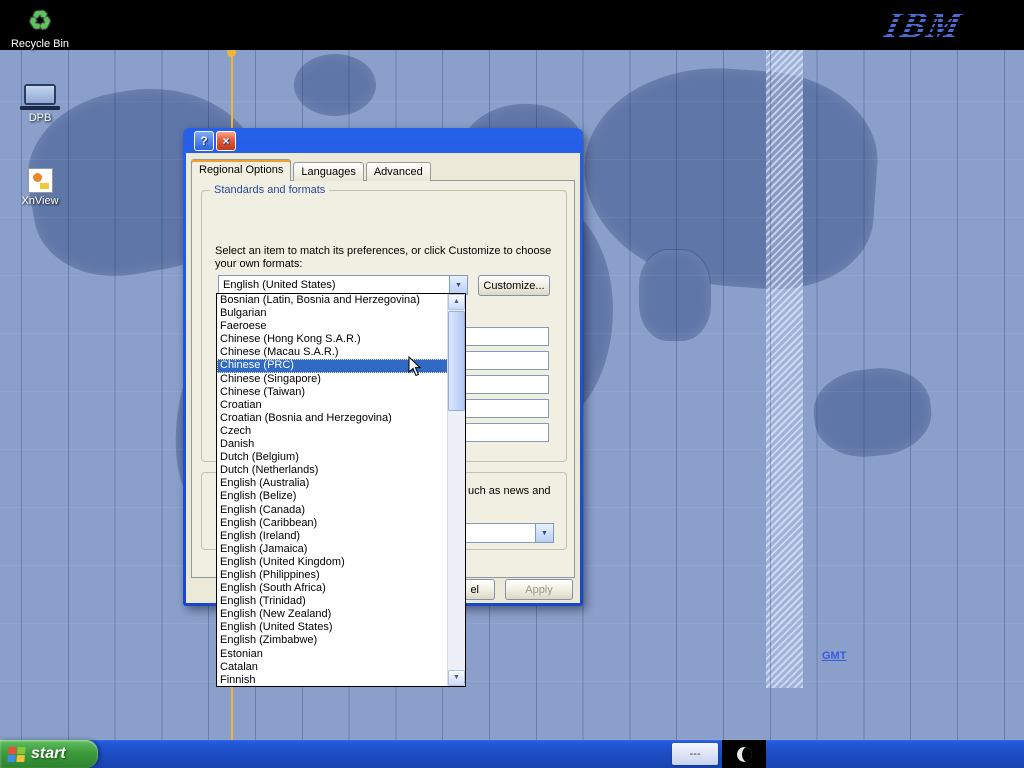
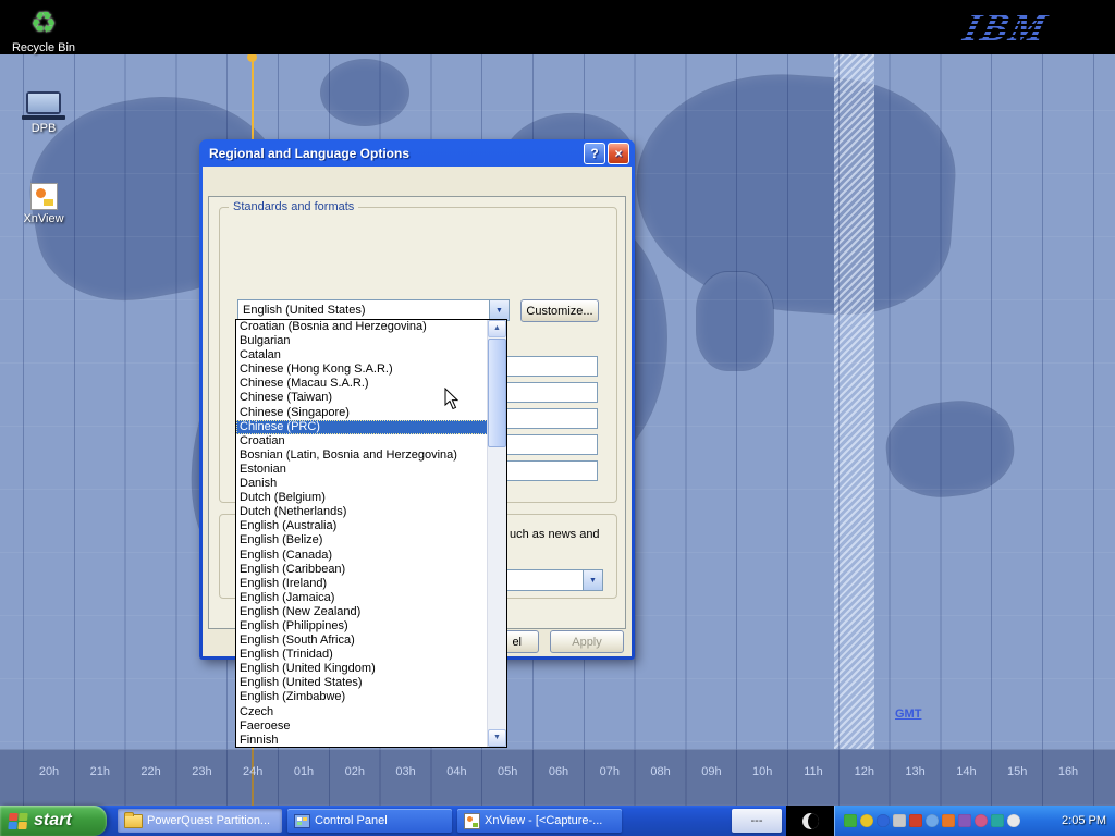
  GMT
+ 20h
+ 21h
+ 22h
+ 23h
+ 24h
+ 01h
+ 02h
+ 03h
+ 04h
+ 05h
+ 06h
+ 07h
+ 08h
+ 09h
+ 10h
+ 11h
+ 12h
+ 13h
+ 14h
+ 15h
+ 16h
  ♻
  Recycle Bin
  DPB
  XnView
+ Regional and Language Options
  ?
  ×
- Regional Options
- Languages
- Advanced
  Standards and formats
- Select an item to match its preferences, or click Customize to choose your own formats:
  English (United States)
  Customize...
  uch as news and
  el
  Apply
- Bosnian (Latin, Bosnia and Herzegovina)
+ Croatian (Bosnia and Herzegovina)
  Bulgarian
- Faeroese
+ Catalan
  Chinese (Hong Kong S.A.R.)
  Chinese (Macau S.A.R.)
- Chinese (PRC)
+ Chinese (Taiwan)
  Chinese (Singapore)
- Chinese (Taiwan)
+ Chinese (PRC)
  Croatian
- Croatian (Bosnia and Herzegovina)
+ Bosnian (Latin, Bosnia and Herzegovina)
- Czech
+ Estonian
  Danish
  Dutch (Belgium)
  Dutch (Netherlands)
  English (Australia)
  English (Belize)
  English (Canada)
  English (Caribbean)
  English (Ireland)
  English (Jamaica)
- English (United Kingdom)
+ English (New Zealand)
  English (Philippines)
  English (South Africa)
  English (Trinidad)
- English (New Zealand)
+ English (United Kingdom)
  English (United States)
  English (Zimbabwe)
- Estonian
+ Czech
- Catalan
+ Faeroese
  Finnish
  start
+ PowerQuest Partition...
+ Control Panel
+ XnView - [<Capture-...
  ---
+ 2:05 PM
